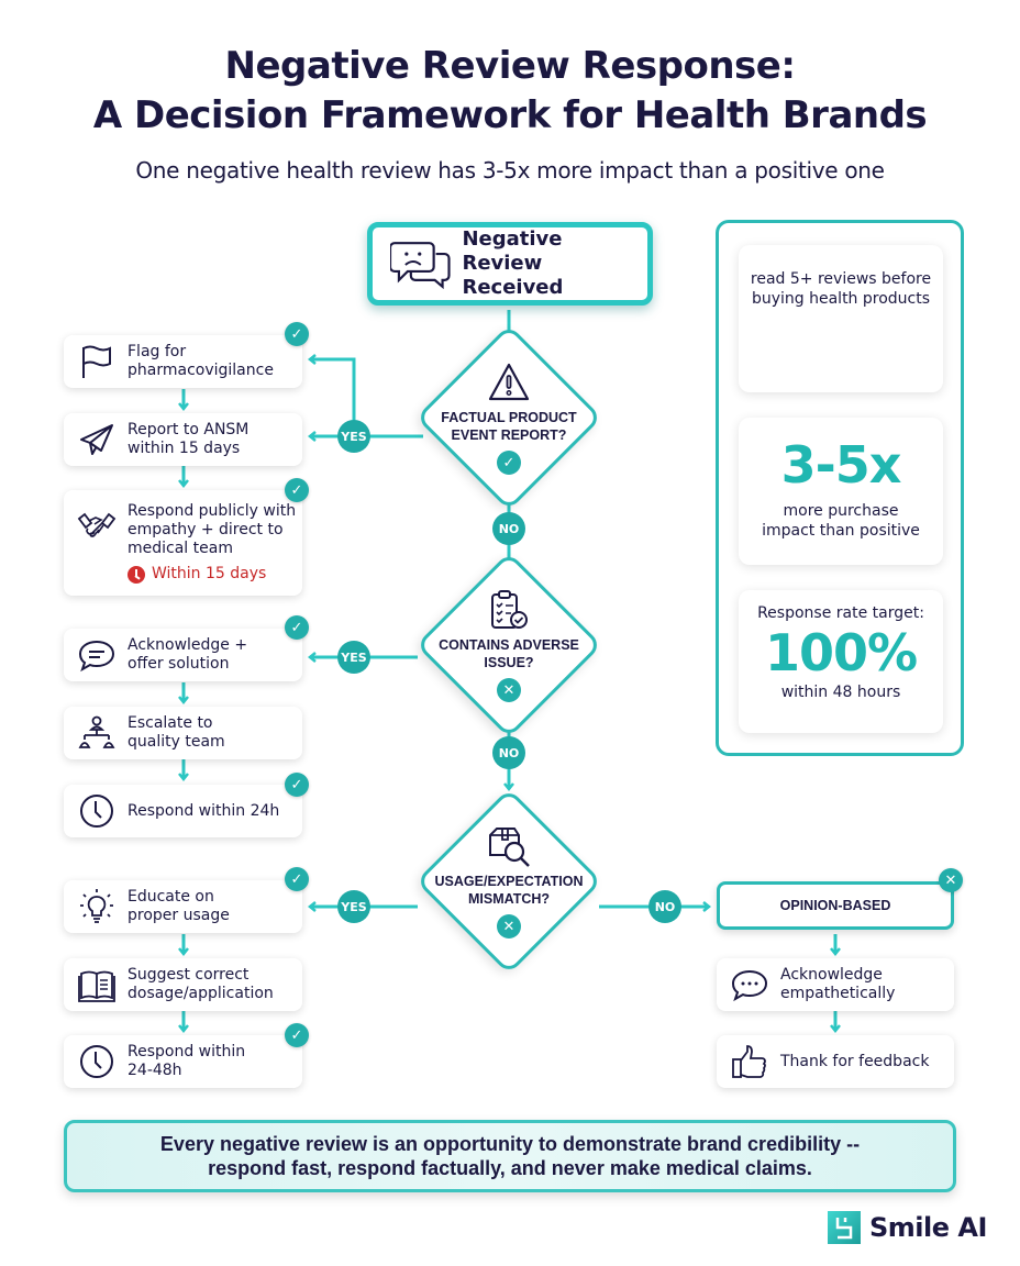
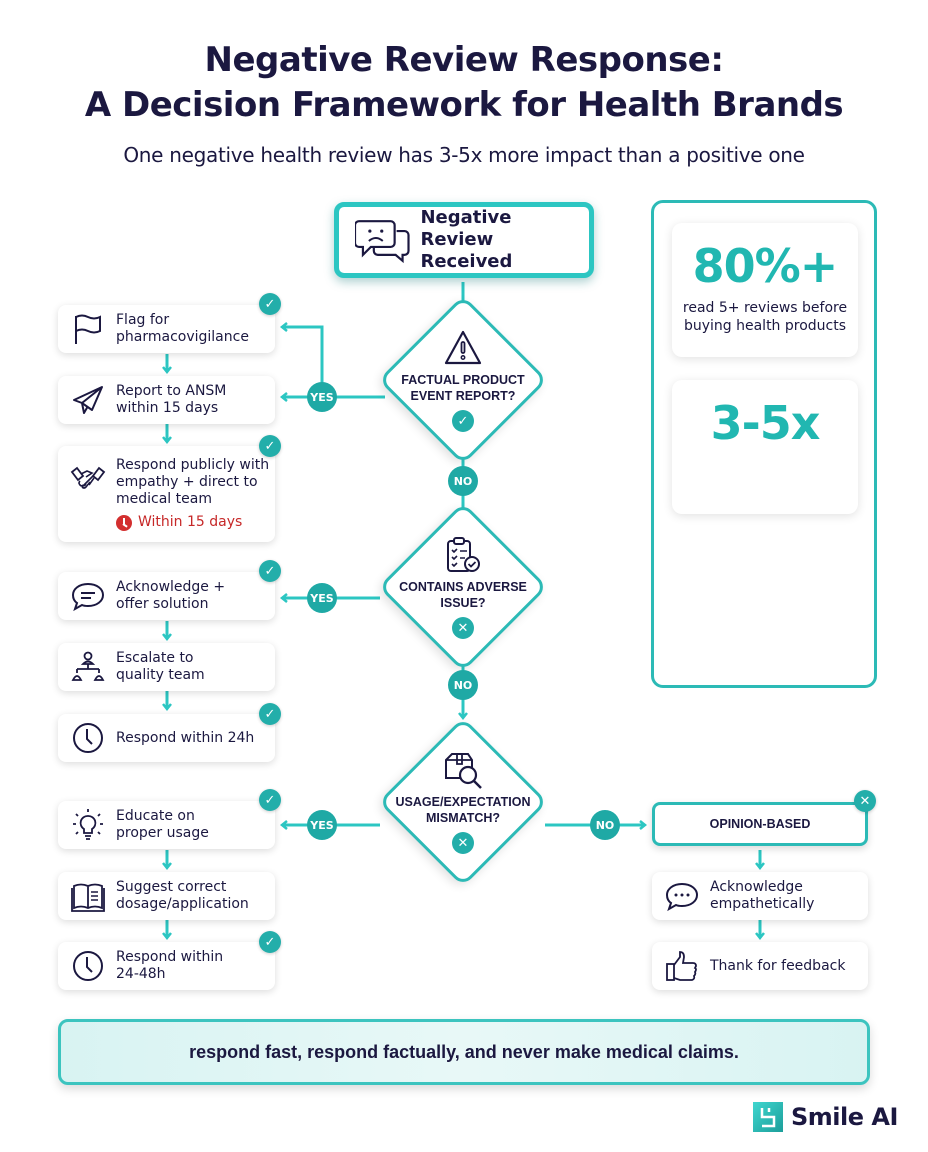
  Negative Review Response:
  A Decision Framework for Health Brands
  One negative health review has 3-5x more impact than a positive one
  Negative Review
  Received
  FACTUAL PRODUCT
  EVENT REPORT?
  ✓
  YES
  NO
  CONTAINS ADVERSE
  ISSUE?
  ✕
  YES
  NO
  USAGE/EXPECTATION
  MISMATCH?
  ✕
  YES
  NO
  Flag for
  pharmacovigilance
  ✓
  Report to ANSM
  within 15 days
  Respond publicly with
  empathy + direct to
  medical team
  Within 15 days
  ✓
  Acknowledge +
  offer solution
  ✓
  Escalate to
  quality team
  Respond within 24h
  ✓
  Educate on
  proper usage
  ✓
  Suggest correct
  dosage/application
  Respond within
  24-48h
  ✓
  OPINION-BASED
  ✕
  Acknowledge
  empathetically
  Thank for feedback
+ 80%+
  read 5+ reviews before
  buying health products
  3-5x
- more purchase
- impact than positive
- Response rate target:
- 100%
- within 48 hours
- Every negative review is an opportunity to demonstrate brand credibility --
  respond fast, respond factually, and never make medical claims.
  Smile AI
